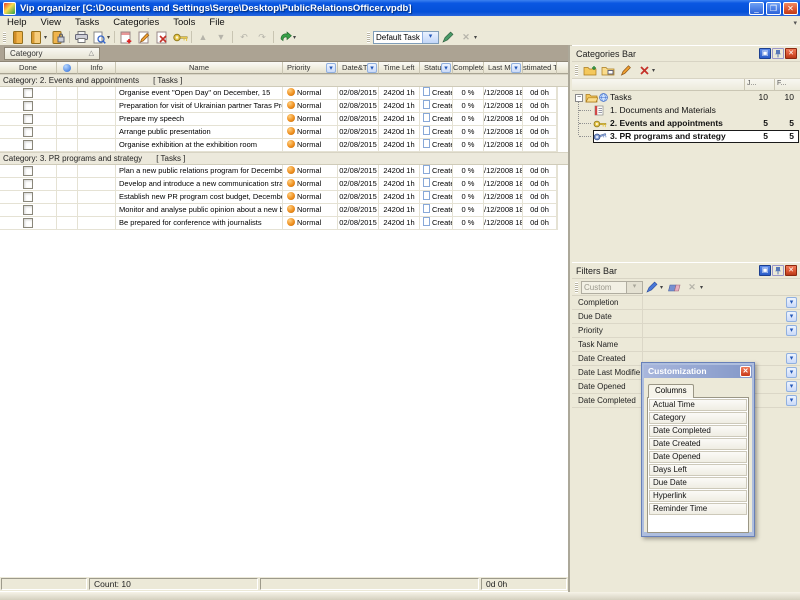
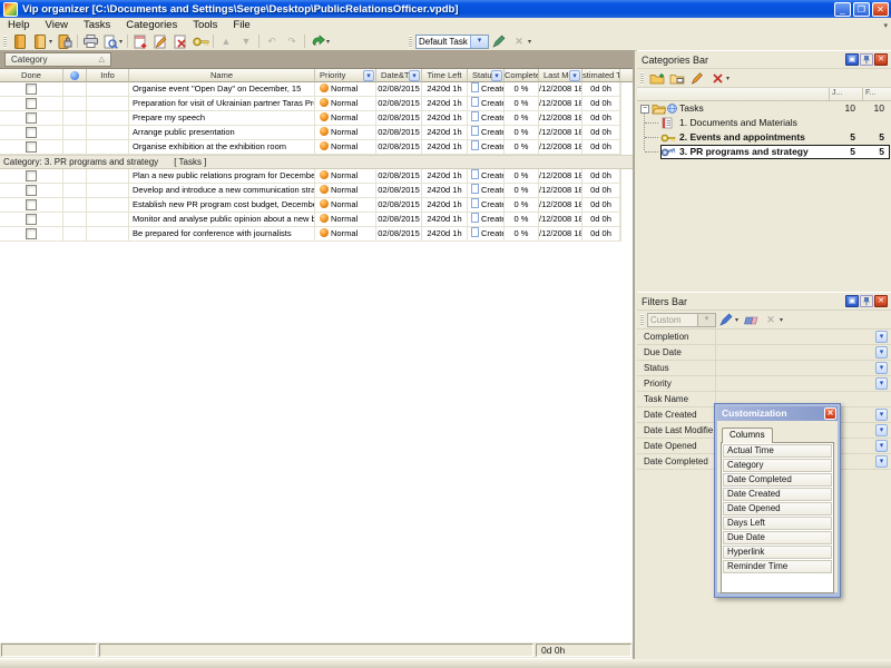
  Vip organizer [C:\Documents and Settings\Serge\Desktop\PublicRelationsOfficer.vpdb]
  _
  ❐
  ✕
  Help
  View
  Tasks
  Categories
  Tools
  File
  ▲
  ▼
  ↶
  ↷
  Default Task
  ✕
  Category
  Done
  Info
  Name
  Priority
  Date&T
  Time Left
  Statu
  Complet
  Last M
  stimated T
- Category: 2. Events and appointments [ Tasks ]
  Organise event "Open Day" on December, 15
  Normal
  02/08/2015
  2420d 1h
  Creat
  0 %
  /12/2008 18
  0d 0h
  Preparation for visit of Ukrainian partner Taras Pr
  Normal
  02/08/2015
  2420d 1h
  Creat
  0 %
  /12/2008 18
  0d 0h
  Prepare my speech
  Normal
  02/08/2015
  2420d 1h
  Creat
  0 %
  /12/2008 18
  0d 0h
  Arrange public presentation
  Normal
  02/08/2015
  2420d 1h
  Creat
  0 %
  /12/2008 18
  0d 0h
  Organise exhibition at the exhibition room
  Normal
  02/08/2015
  2420d 1h
  Creat
  0 %
  /12/2008 18
  0d 0h
  Category: 3. PR programs and strategy [ Tasks ]
  Plan a new public relations program for Decembe
  Normal
  02/08/2015
  2420d 1h
  Creat
  0 %
  /12/2008 18
  0d 0h
  Develop and introduce a new communication stra
  Normal
  02/08/2015
  2420d 1h
  Creat
  0 %
  /12/2008 18
  0d 0h
  Establish new PR program cost budget, Decembe
  Normal
  02/08/2015
  2420d 1h
  Creat
  0 %
  /12/2008 18
  0d 0h
  Monitor and analyse public opinion about a new b
  Normal
  02/08/2015
  2420d 1h
  Creat
  0 %
  /12/2008 18
  0d 0h
  Be prepared for conference with journalists
  Normal
  02/08/2015
  2420d 1h
  Creat
  0 %
  /12/2008 18
  0d 0h
- Count: 10
  0d 0h
  Categories Bar
  Tasks
  10
  10
  1. Documents and Materials
  2. Events and appointments
  5
  5
  3. PR programs and strategy
  5
  5
  Filters Bar
  Custom
  ✕
  Completion
  Due Date
+ Status
  Priority
  Task Name
  Date Created
  Date Last Modifie
  Date Opened
  Date Completed
  Customization
  Columns
  Actual Time
  Category
  Date Completed
  Date Created
  Date Opened
  Days Left
  Due Date
  Hyperlink
  Reminder Time
